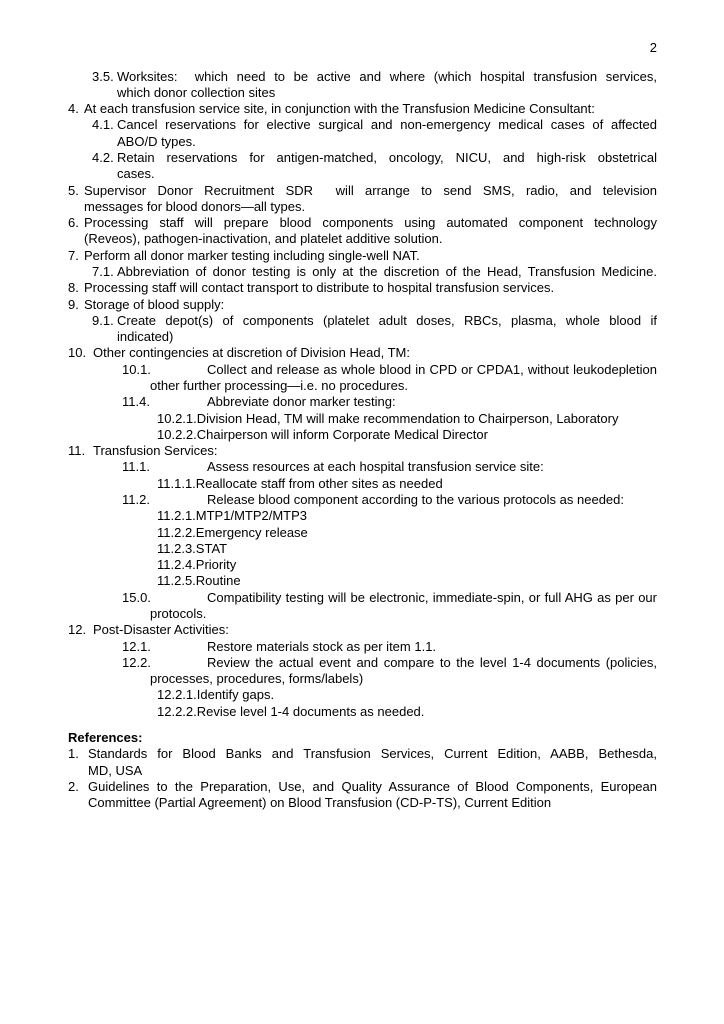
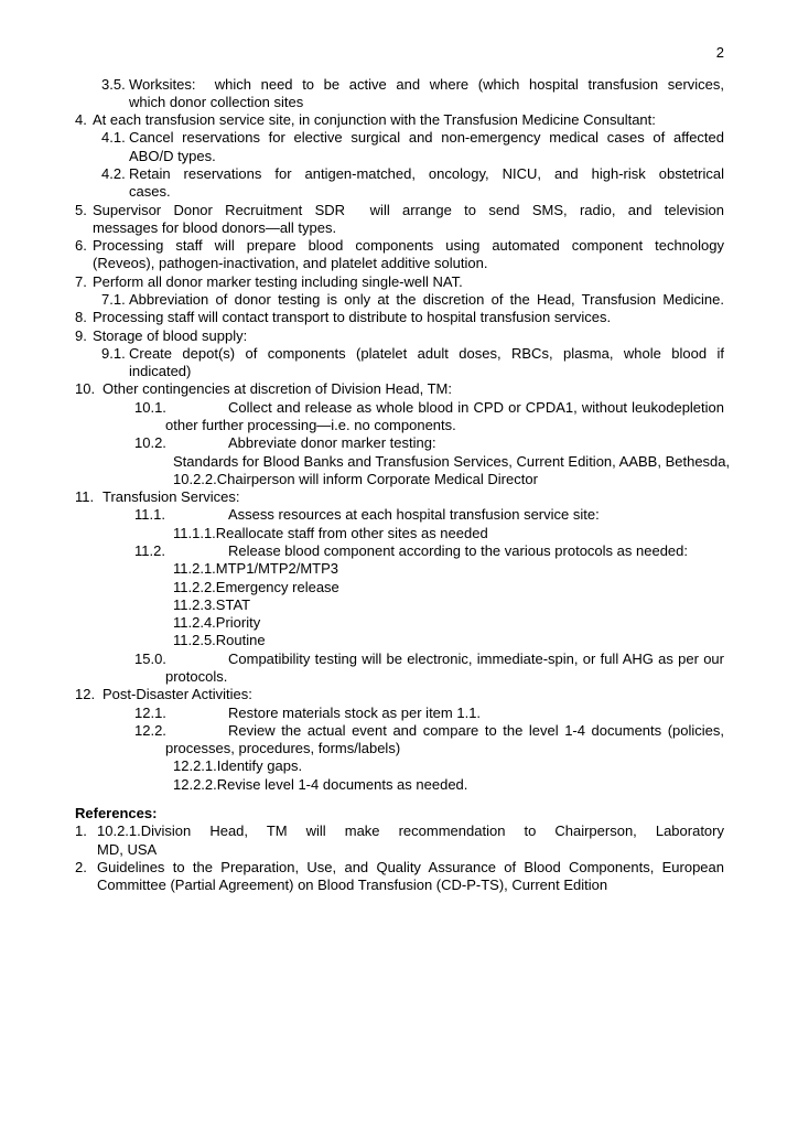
  2
  3.5.
  Worksites: which need to be active and where (which hospital transfusion services,
  which donor collection sites
  4.
  At each transfusion service site, in conjunction with the Transfusion Medicine Consultant:
  4.1.
  Cancel reservations for elective surgical and non-emergency medical cases of affected
  ABO/D types.
  4.2.
  Retain reservations for antigen-matched, oncology, NICU, and high-risk obstetrical
  cases.
  5.
  Supervisor Donor Recruitment SDR will arrange to send SMS, radio, and television
  messages for blood donors—all types.
  6.
  Processing staff will prepare blood components using automated component technology
  (Reveos), pathogen-inactivation, and platelet additive solution.
  7.
  Perform all donor marker testing including single-well NAT.
  7.1.
  Abbreviation of donor testing is only at the discretion of the Head, Transfusion Medicine.
  8.
  Processing staff will contact transport to distribute to hospital transfusion services.
  9.
  Storage of blood supply:
  9.1.
  Create depot(s) of components (platelet adult doses, RBCs, plasma, whole blood if
  indicated)
  10.
  Other contingencies at discretion of Division Head, TM:
  10.1.
  Collect and release as whole blood in CPD or CPDA1, without leukodepletion
- other further processing—i.e. no procedures.
+ other further processing—i.e. no components.
- 11.4.
+ 10.2.
  Abbreviate donor marker testing:
- 10.2.1.Division Head, TM will make recommendation to Chairperson, Laboratory
+ Standards for Blood Banks and Transfusion Services, Current Edition, AABB, Bethesda,
  10.2.2.Chairperson will inform Corporate Medical Director
  11.
  Transfusion Services:
  11.1.
  Assess resources at each hospital transfusion service site:
  11.1.1.Reallocate staff from other sites as needed
  11.2.
  Release blood component according to the various protocols as needed:
  11.2.1.MTP1/MTP2/MTP3
  11.2.2.Emergency release
  11.2.3.STAT
  11.2.4.Priority
  11.2.5.Routine
  15.0.
  Compatibility testing will be electronic, immediate-spin, or full AHG as per our
  protocols.
  12.
  Post-Disaster Activities:
  12.1.
  Restore materials stock as per item 1.1.
  12.2.
  Review the actual event and compare to the level 1-4 documents (policies,
  processes, procedures, forms/labels)
  12.2.1.Identify gaps.
  12.2.2.Revise level 1-4 documents as needed.
  References:
  1.
- Standards for Blood Banks and Transfusion Services, Current Edition, AABB, Bethesda,
+ 10.2.1.Division Head, TM will make recommendation to Chairperson, Laboratory
  MD, USA
  2.
  Guidelines to the Preparation, Use, and Quality Assurance of Blood Components, European
  Committee (Partial Agreement) on Blood Transfusion (CD-P-TS), Current Edition
